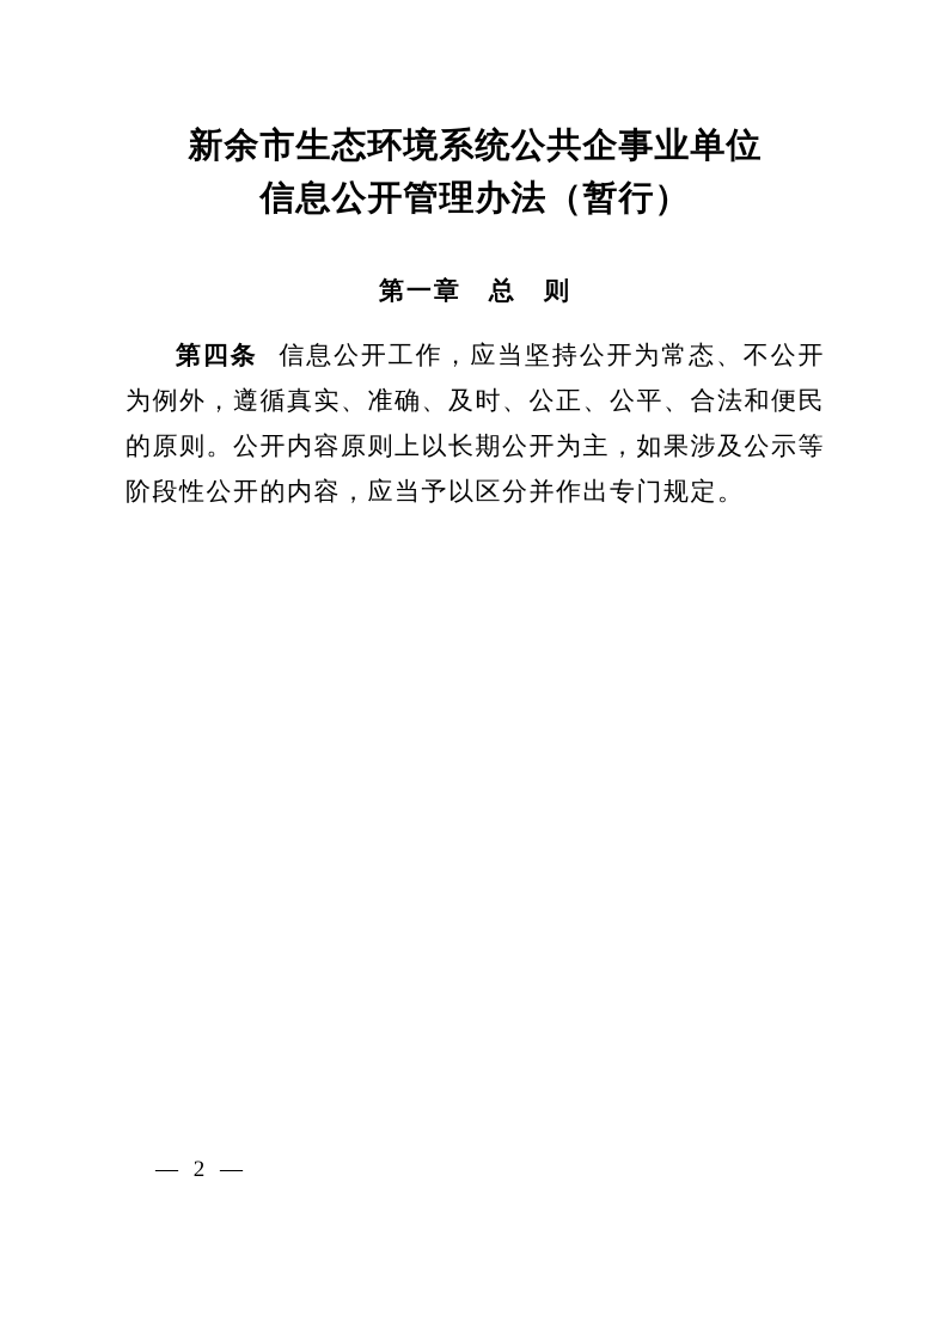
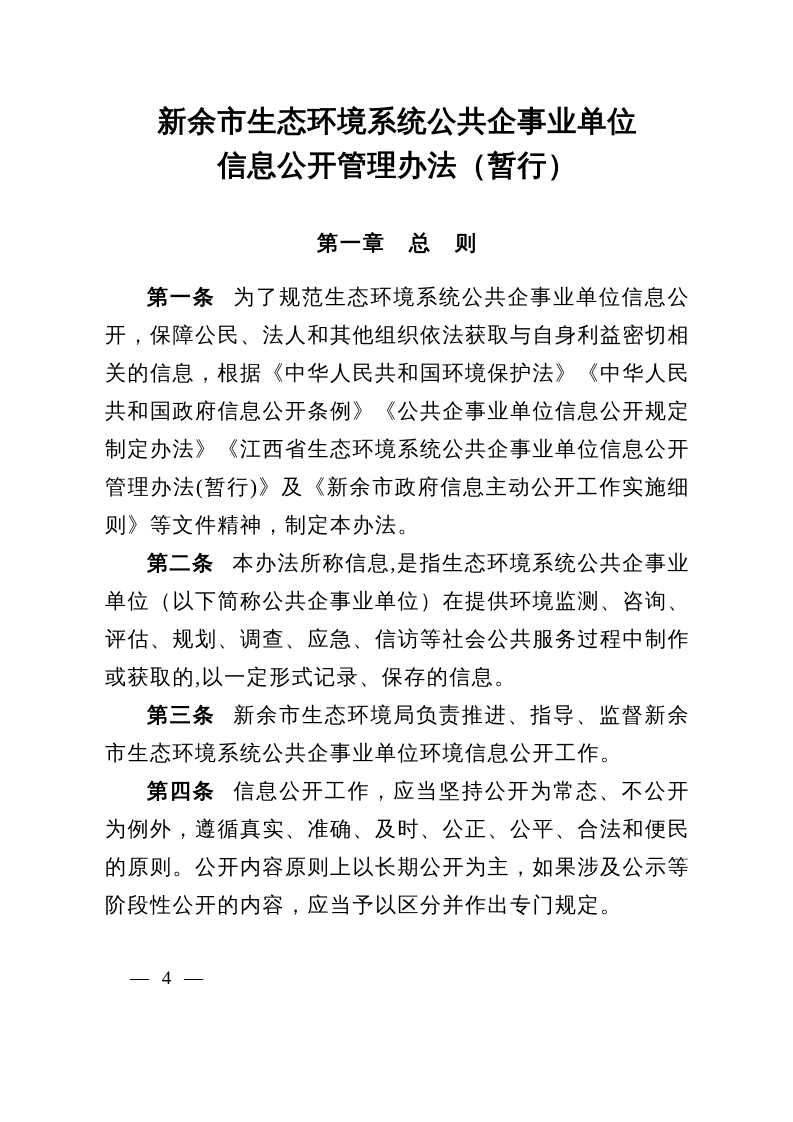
  新余市生态环境系统公共企事业单位
  信息公开管理办法（暂行）
  第一章 总 则
+ 第一条 为了规范生态环境系统公共企事业单位信息公开，保障公民、法人和其他组织依法获取与自身利益密切相关的信息，根据《中华人民共和国环境保护法》《中华人民共和国政府信息公开条例》《公共企事业单位信息公开规定制定办法》《江西省生态环境系统公共企事业单位信息公开管理办法(暂行)》及《新余市政府信息主动公开工作实施细则》等文件精神，制定本办法。
+ 第二条 本办法所称信息,是指生态环境系统公共企事业单位（以下简称公共企事业单位）在提供环境监测、咨询、评估、规划、调查、应急、信访等社会公共服务过程中制作或获取的,以一定形式记录、保存的信息。
+ 第三条 新余市生态环境局负责推进、指导、监督新余市生态环境系统公共企事业单位环境信息公开工作。
  第四条 信息公开工作，应当坚持公开为常态、不公开为例外，遵循真实、准确、及时、公正、公平、合法和便民的原则。公开内容原则上以长期公开为主，如果涉及公示等阶段性公开的内容，应当予以区分并作出专门规定。
- — 2 —
+ — 4 —
